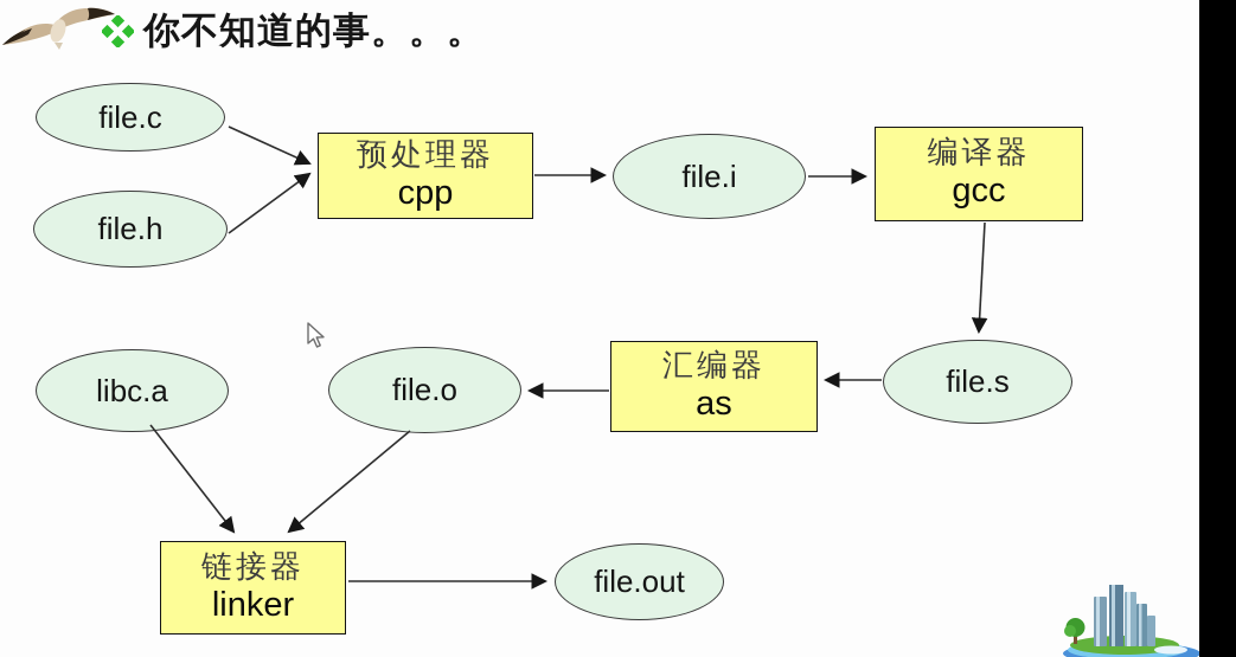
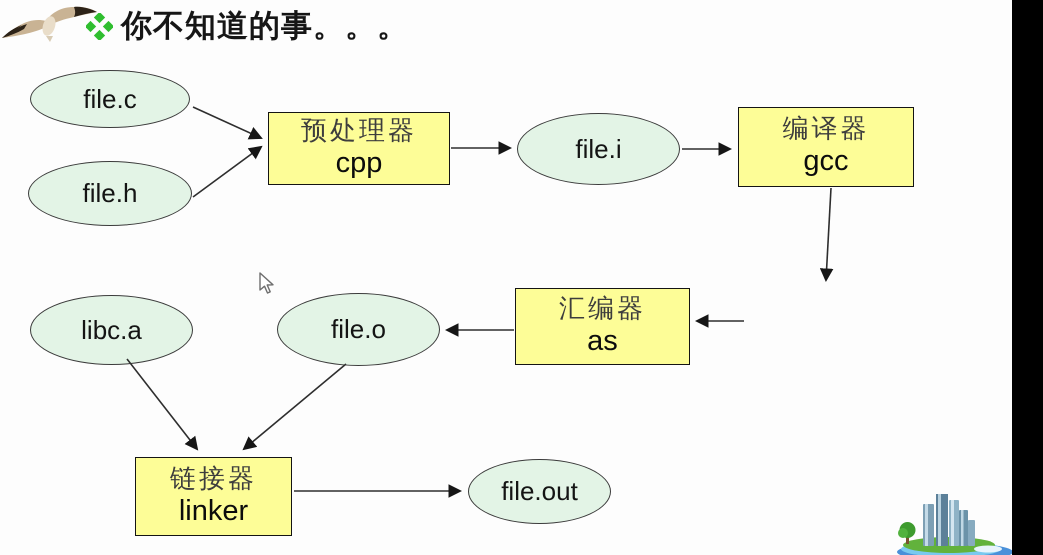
  你不知道的事。。。
  file.c
  file.h
  file.i
- file.s
  libc.a
  file.o
  file.out
  预处理器
  cpp
  编译器
  gcc
  汇编器
  as
  链接器
  linker
